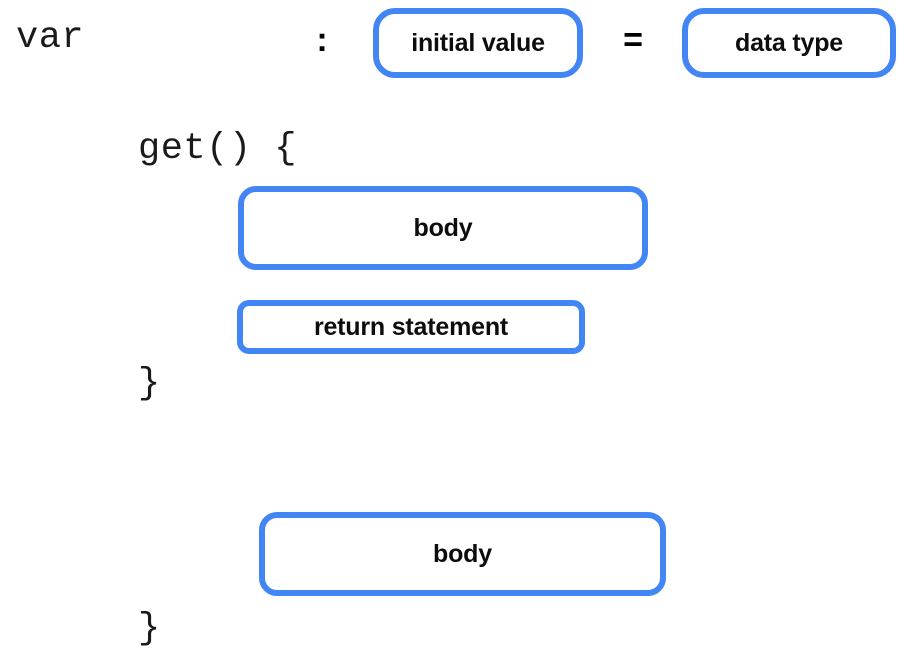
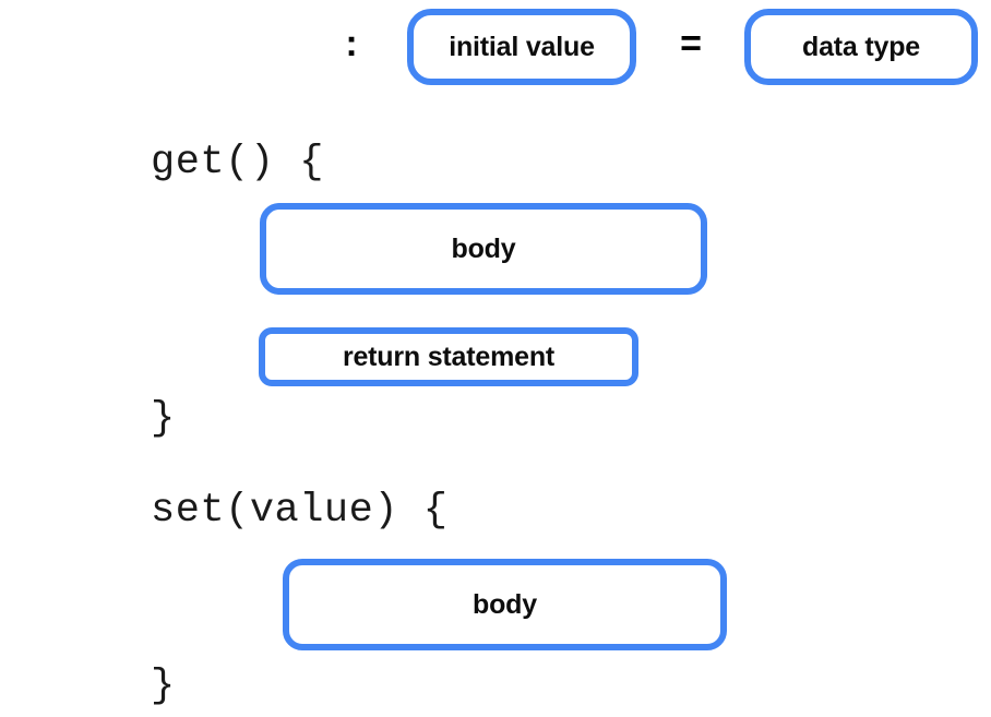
- var
  :
  initial value
  =
  data type
  get() {
  body
  return statement
  }
+ set(value) {
  body
  }
